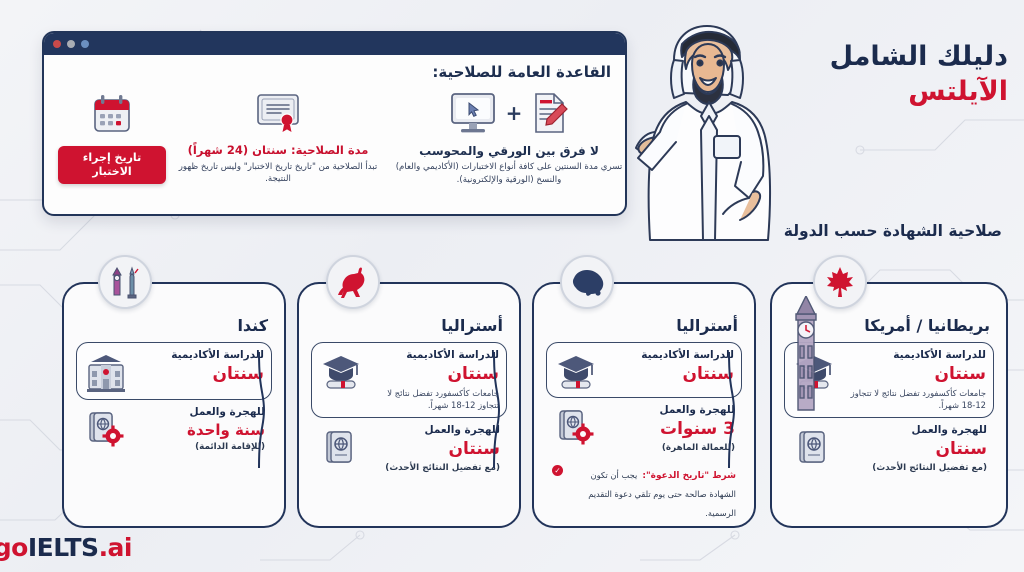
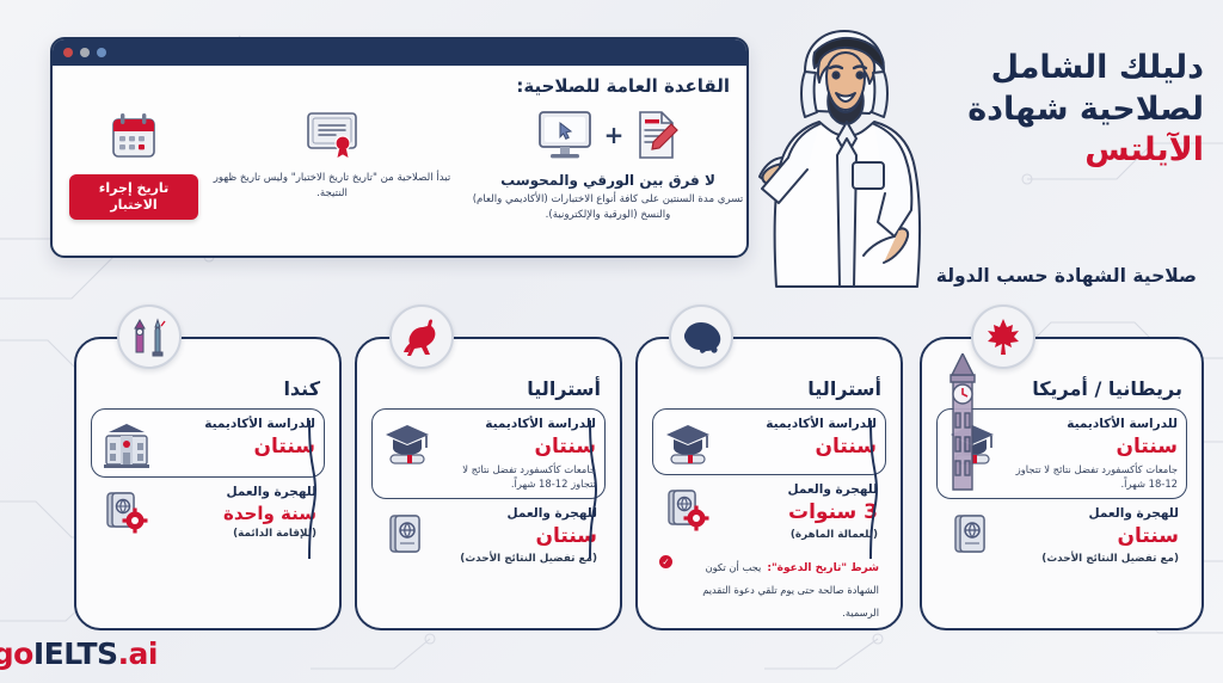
  القاعدة العامة للصلاحية:
  تاريخ إجراء الاختبار
- مدة الصلاحية: سنتان (24 شهراً)
  تبدأ الصلاحية من "تاريخ تاريخ الاختبار" وليس تاريخ ظهور النتيجة.
  +
  لا فرق بين الورقي والمحوسب
  تسري مدة السنتين على كافة أنواع الاختبارات (الأكاديمي والعام) والنسخ (الورقية والإلكترونية).
  دليلك الشامل
+ لصلاحية شهادة
  الآيلتس
  صلاحية الشهادة حسب الدولة
  بريطانيا / أمريكا
  للدراسة الأكاديمية
  سنتان
  جامعات كأكسفورد تفضل نتائج لا تتجاوز 12-18 شهراً.
  للهجرة والعمل
  سنتان
  (مع تفضيل النتائج الأحدث)
  أستراليا
  للدراسة الأكاديمية
  سنتان
  لهجرة والعمل
  3 سنوات
  (لعمالة الماهرة)
  ✓
  شرط "تاريخ الدعوة": يجب أن تكون الشهادة صالحة حتى يوم تلقي دعوة التقديم الرسمية.
  أستراليا
  للدراسة الأكاديمية
  سنتان
  امعات كأكسفورد تفضل نتائج لاتجاوز 12-18 شهراً.
  للهجرة والعمل
  سنتان
  (مع تفضيل النتائج الأحدث)
  كندا
  للدراسة الأكاديمية
  سنتان
  لهجرة والعمل
  سنة واحدة
  (لإقامة الدائمة)
  goIELTS.ai
